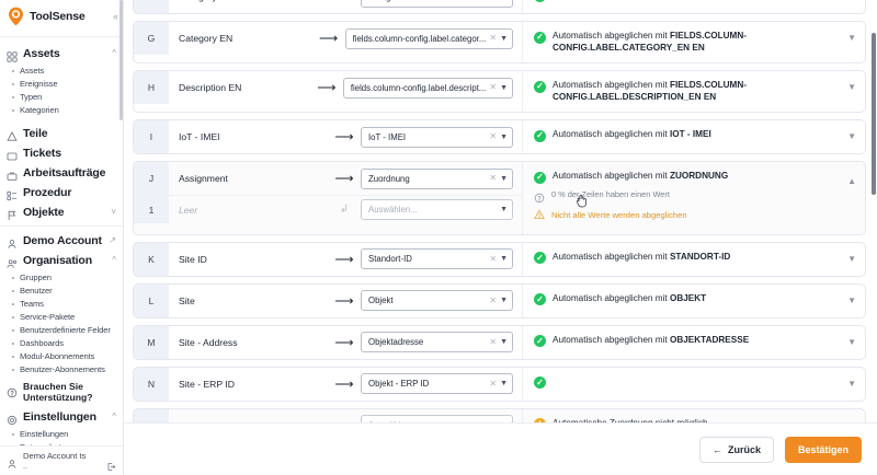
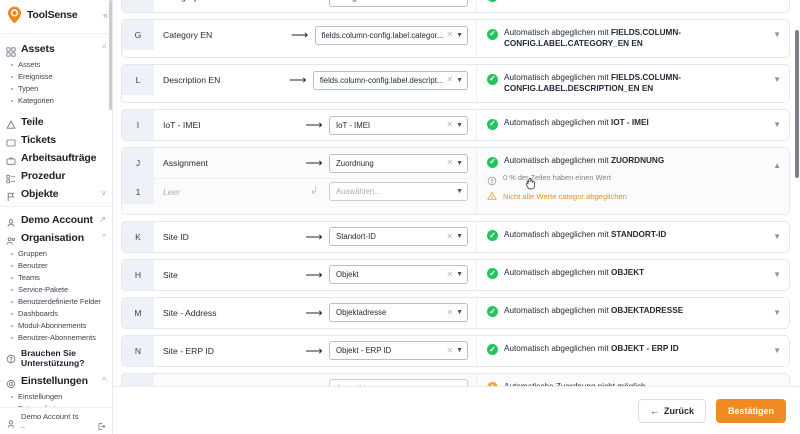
  ToolSense
  «
  Assets
  ^
  Assets
  Ereignisse
  Typen
  Kategorien
  Teile
  Tickets
  Arbeitsaufträge
  Prozedur
  Objekte
  ˅
  Demo Account
  ↗
  Organisation
  ^
  Gruppen
  Benutzer
  Teams
  Service-Pakete
  Benutzerdefinierte Felder
  Dashboards
  Modul-Abonnements
  Benutzer-Abonnements
  Brauchen Sie Unterstützung?
  Einstellungen
  ^
  Einstellungen
  Demo Account ts
  G
  Category EN
  ⟶
  fields.column-config.label.categor...
  ✕
  ✓
  Automatisch abgeglichen mit FIELDS.COLUMN-CONFIG.LABEL.CATEGORY_EN EN
  ▼
- H
+ L
  Description EN
  ⟶
  fields.column-config.label.descript...
  ✕
  ✓
  Automatisch abgeglichen mit FIELDS.COLUMN-CONFIG.LABEL.DESCRIPTION_EN EN
  ▼
  I
  IoT - IMEI
  ⟶
  IoT - IMEI
  ✕
  ✓
  Automatisch abgeglichen mit IOT - IMEI
  ▼
  J
  Assignment
  ⟶
  Zuordnung
  ✕
  1
  Leer
  ↲
  Auswählen...
  ✓
  Automatisch abgeglichen mit ZUORDNUNG
  0 % der Zeilen haben einen Wert
- Nicht alle Werte werden abgeglichen
+ Nicht alle Werte categor abgeglichen
  ▲
  K
  Site ID
  ⟶
  Standort-ID
  ✕
  ✓
  Automatisch abgeglichen mit STANDORT-ID
  ▼
- L
+ H
  Site
  ⟶
  Objekt
  ✕
  ✓
  Automatisch abgeglichen mit OBJEKT
  ▼
  M
  Site - Address
  ⟶
  Objektadresse
  ✕
  ✓
  Automatisch abgeglichen mit OBJEKTADRESSE
  ▼
  N
  Site - ERP ID
  ⟶
  Objekt - ERP ID
  ✕
  ✓
+ Automatisch abgeglichen mit OBJEKT - ERP ID
  ▼
  ←
  Zurück
  Bestätigen
